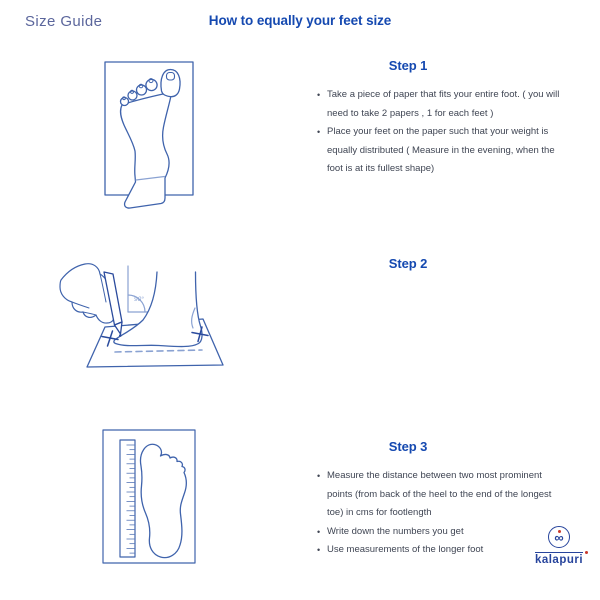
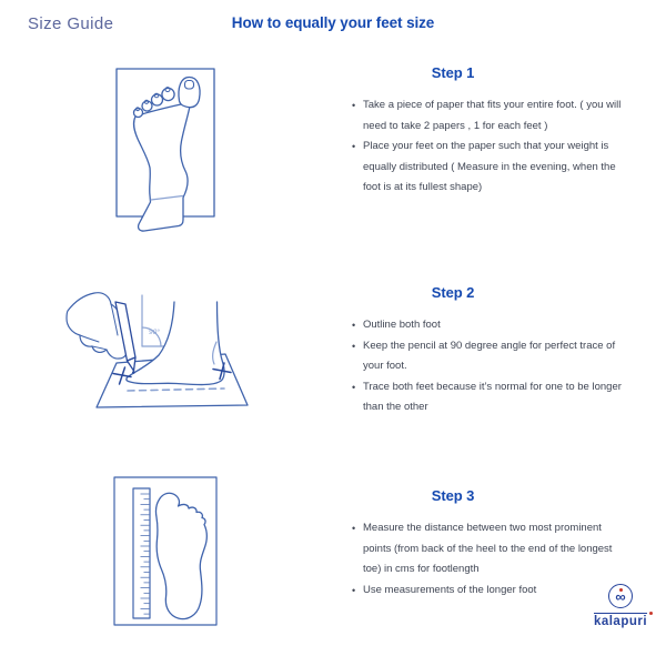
  Size Guide
  How to equally your feet size
  Step 1
  Take a piece of paper that fits your entire foot. ( you will need to take 2 papers , 1 for each feet )
  Place your feet on the paper such that your weight is equally distributed ( Measure in the evening, when the foot is at its fullest shape)
  Step 2
+ Outline both foot
+ Keep the pencil at 90 degree angle for perfect trace of your foot.
+ Trace both feet because it’s normal for one to be longer than the other
  Step 3
  Measure the distance between two most prominent points (from back of the heel to the end of the longest toe) in cms for footlength
- Write down the numbers you get
  Use measurements of the longer foot
  ∞
  kalapuri
